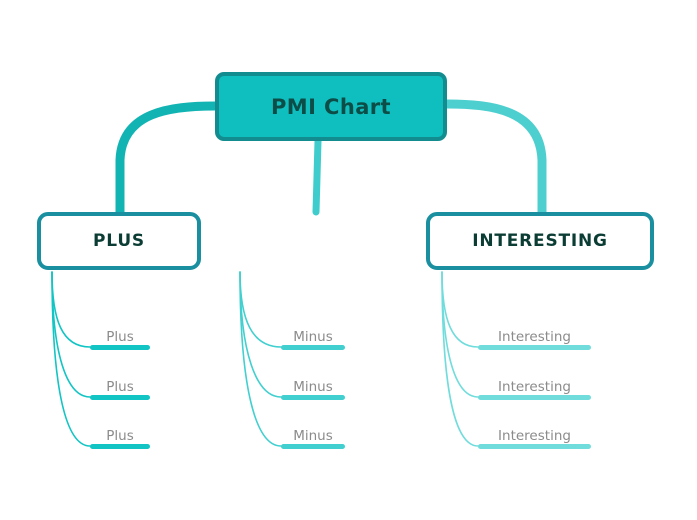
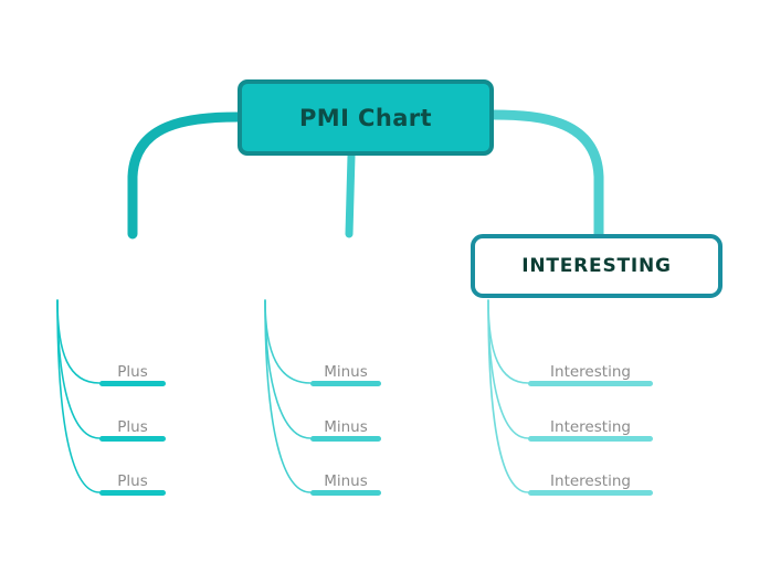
  PMI Chart
- PLUS
  INTERESTING
  Plus
  Plus
  Plus
  Minus
  Minus
  Minus
  Interesting
  Interesting
  Interesting
